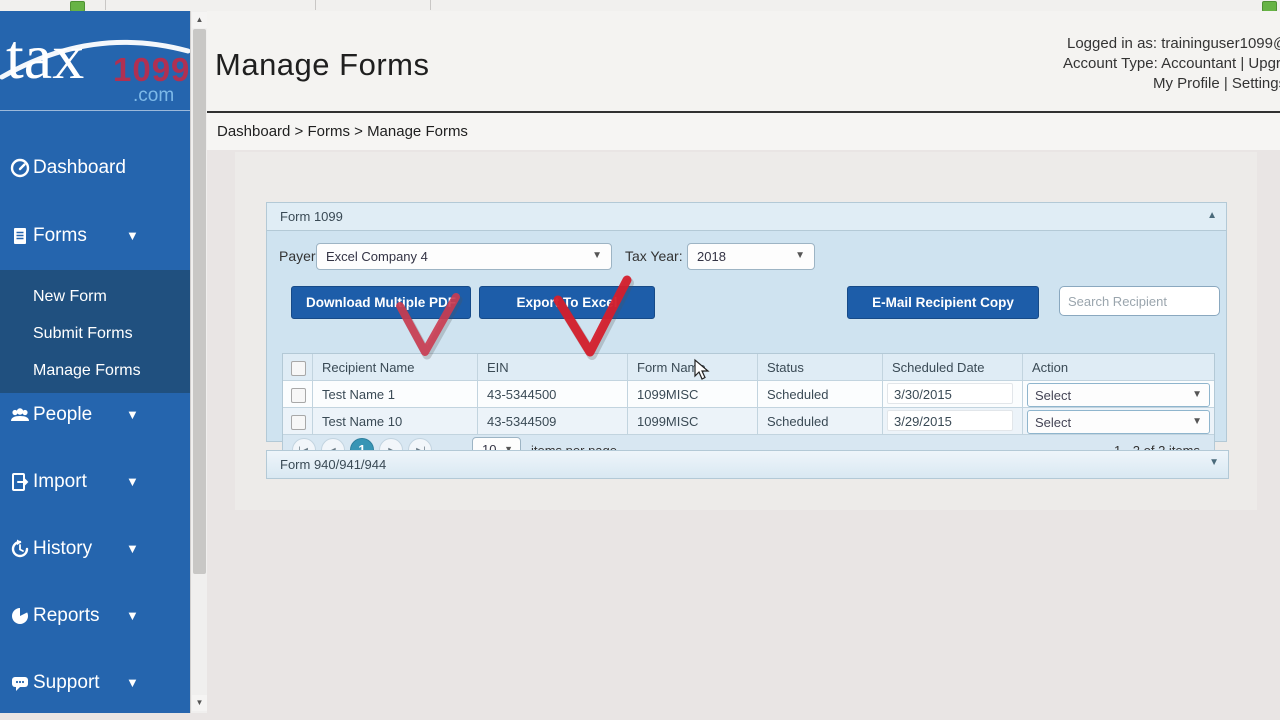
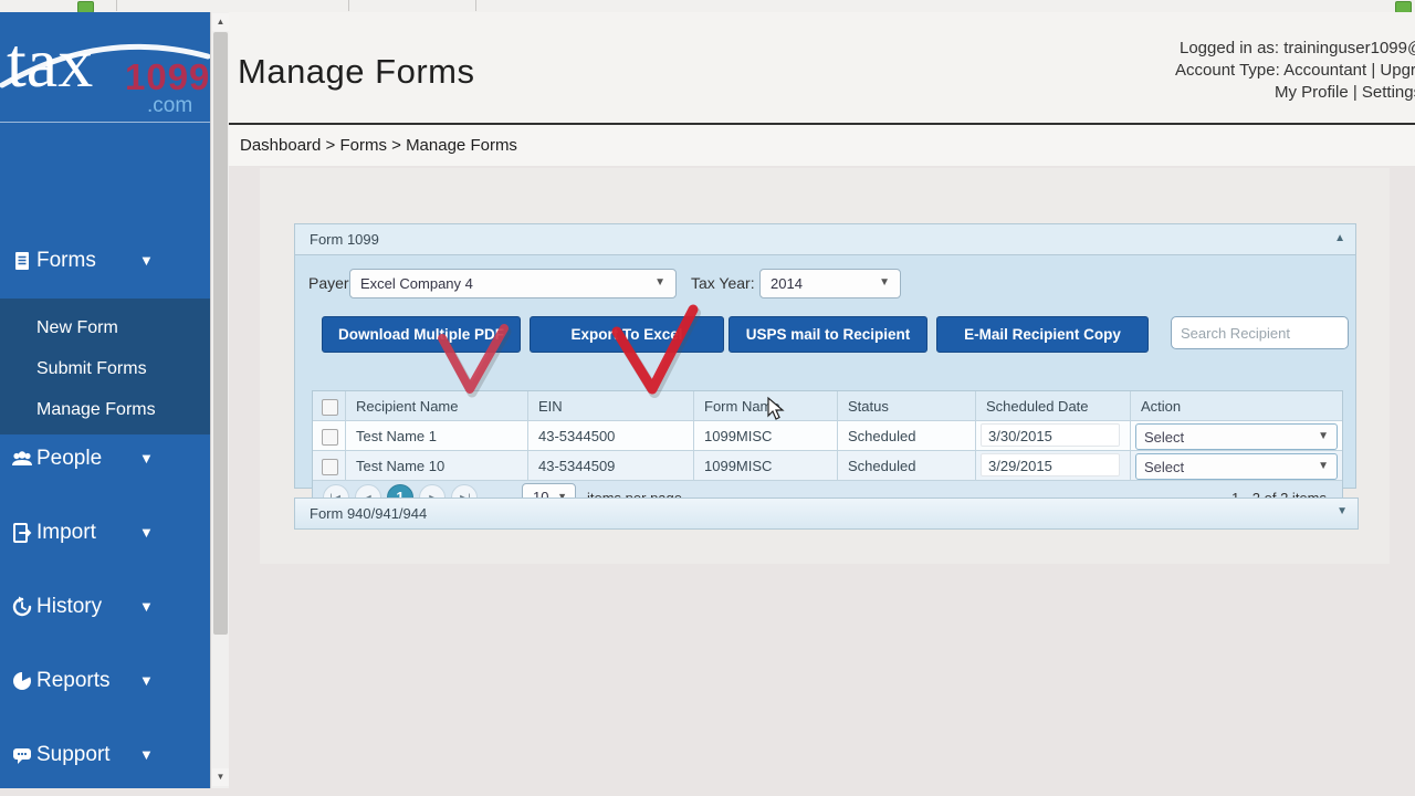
  tax
  1099
  .com
- Dashboard
  Forms
  ▼
  New Form
  Submit Forms
  Manage Forms
  People
  ▼
  Import
  ▼
  History
  ▼
  Reports
  ▼
  Support
  ▼
  ▲
  ▼
  Manage Forms
  Logged in as: traininguser1099
  Account Type: Accountant | Upgr
  My Profile | Setting
  Dashboard > Forms > Manage Forms
  Form 1099
  ▲
  Payer
  Excel Company 4
  ▼
  Tax Year:
- 2018
+ 2014
  ▼
  Download Muliple PD
  Expor To Exce
+ USPS mail to Recipient
  E-Mail Recipient Copy
  Search Recipient
  Recipient Name
  EIN
  Form Nam
  Status
  Scheduled Date
  Action
  Test Name 1
  43-5344500
  1099MISC
  Scheduled
  3/30/2015
  Select
  ▼
  Test Name 10
  43-5344509
  1099MISC
  Scheduled
  3/29/2015
  Select
  ▼
  ▼
  Form 940/941/944
  ▼
